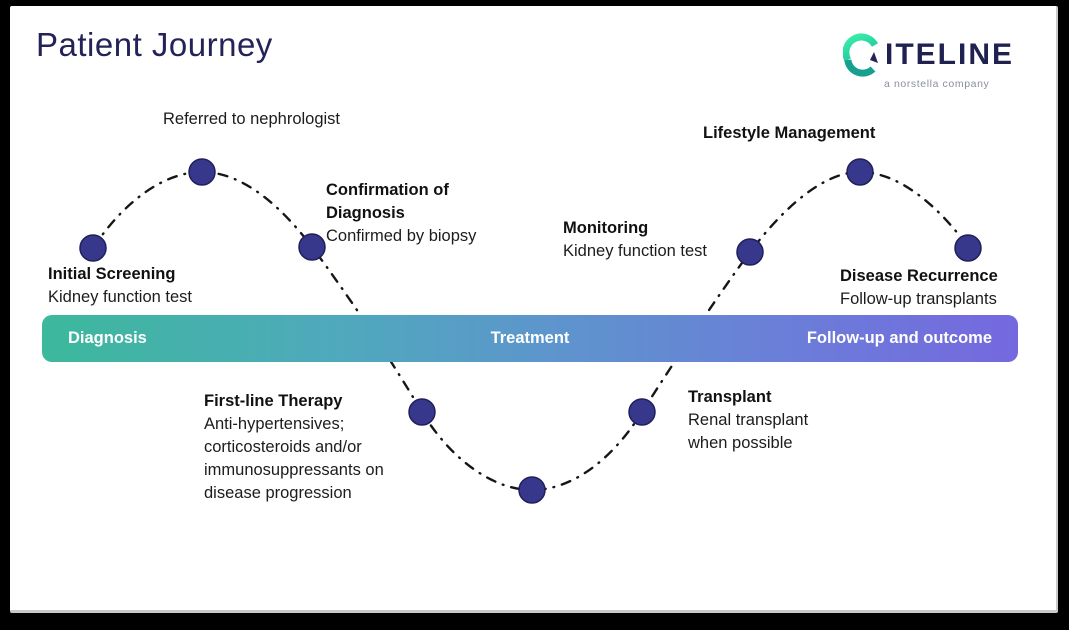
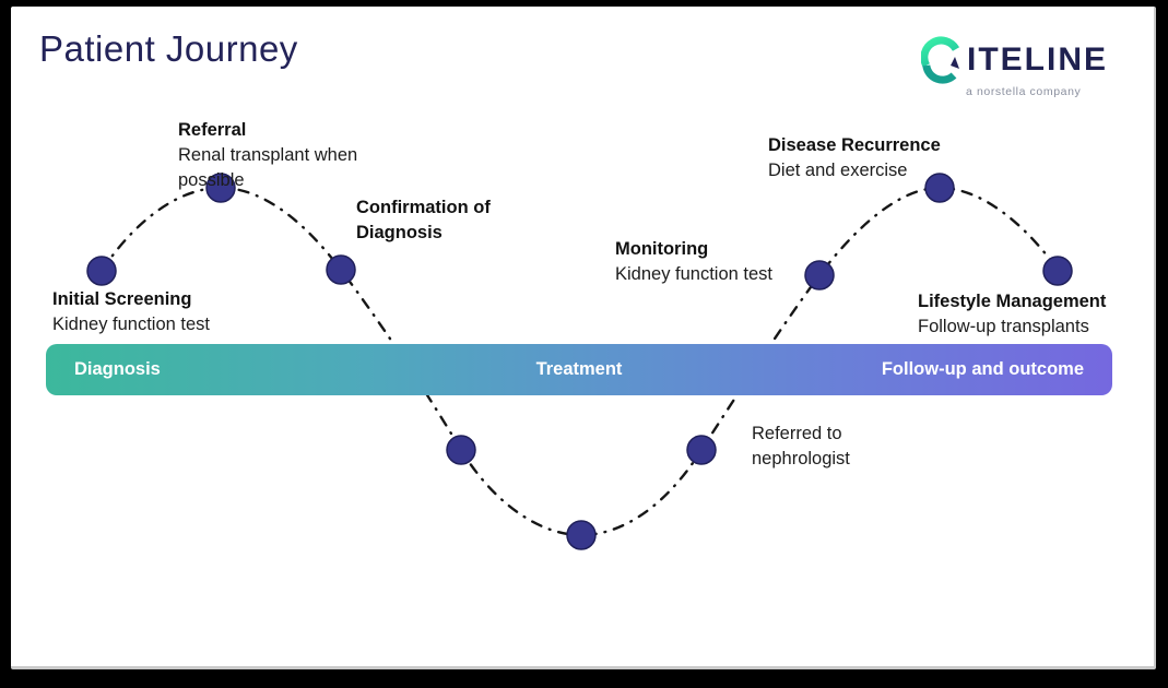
  Patient Journey
  ITELINE
  a norstella company
  Diagnosis
  Treatment
  Follow-up and outcome
  Initial Screening
  Kidney function test
+ Referral
- Referred to nephrologist
+ Renal transplant when possible
  Confirmation of Diagnosis
- Confirmed by biopsy
- First-line Therapy
- Anti-hypertensives; corticosteroids and/or immunosuppressants on disease progression
- Transplant
- Renal transplant when possible
+ Referred to nephrologist
  Monitoring
  Kidney function test
- Lifestyle Management
+ Disease Recurrence
+ Diet and exercise
- Disease Recurrence
+ Lifestyle Management
  Follow-up transplants
